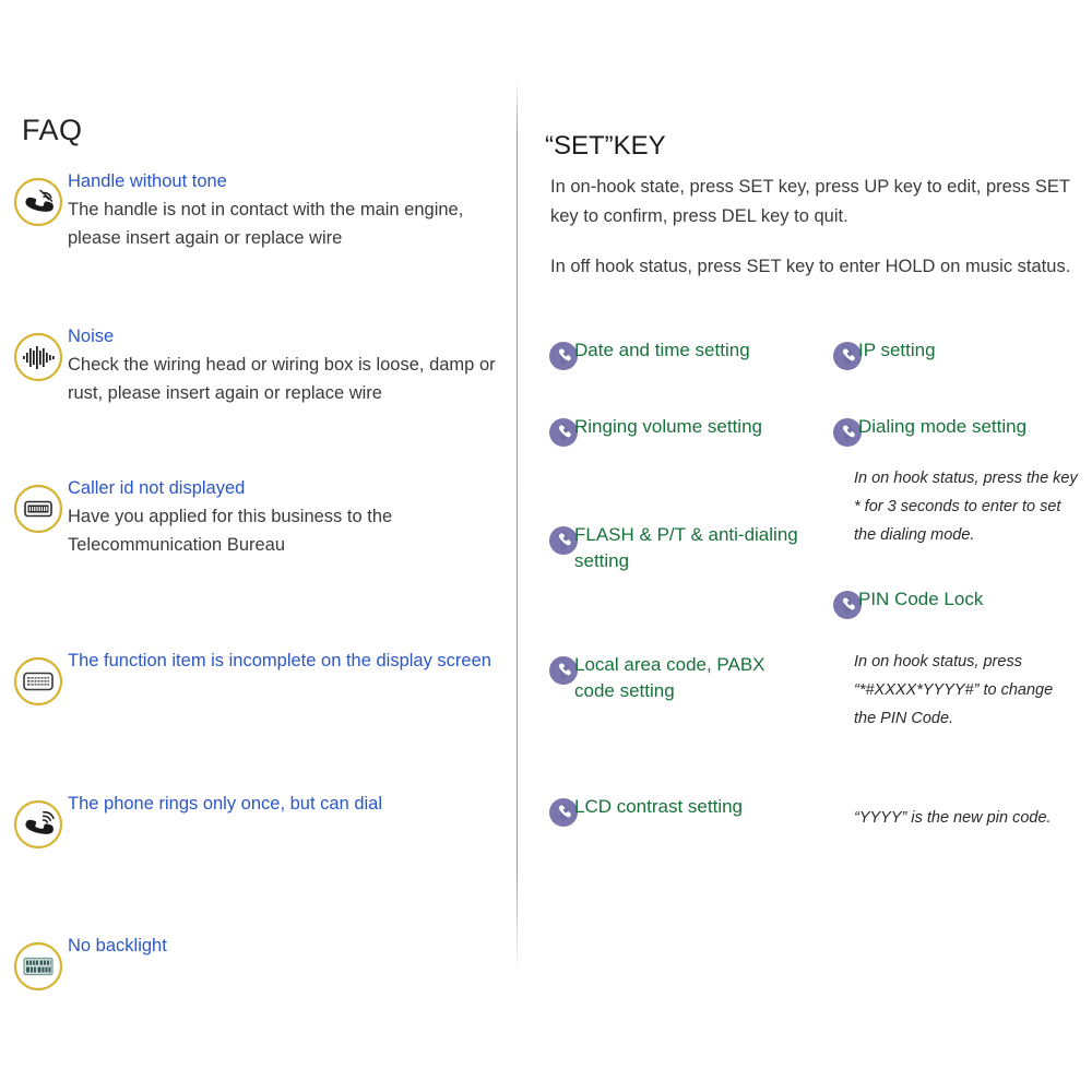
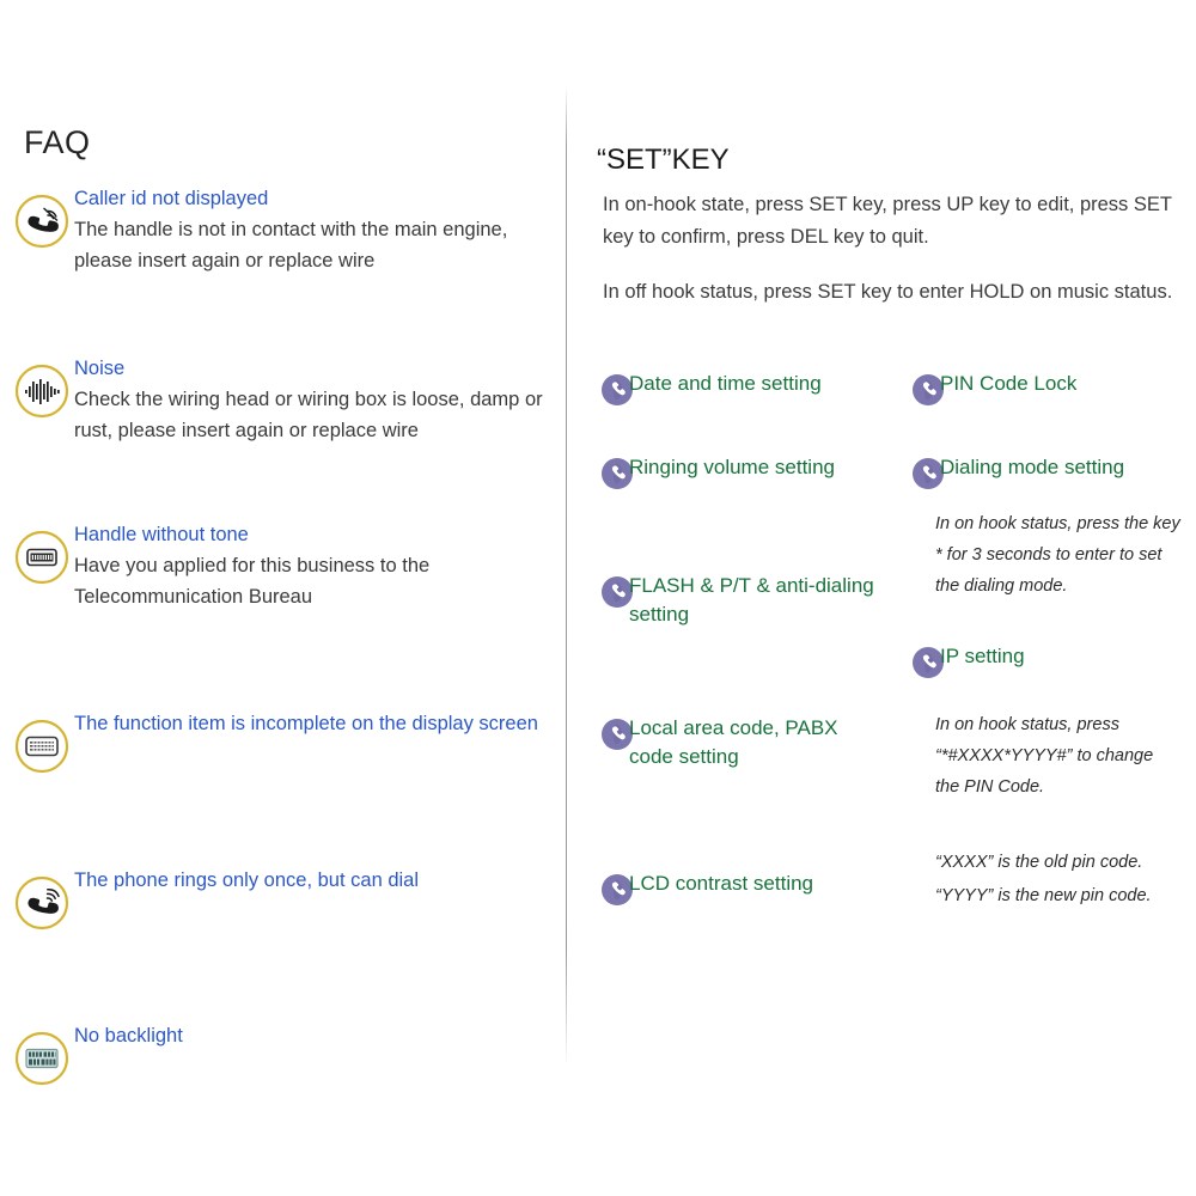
  FAQ
- Handle without tone
+ Caller id not displayed
  The handle is not in contact with the main engine, please insert again or replace wire
  Noise
  Check the wiring head or wiring box is loose, damp or rust, please insert again or replace wire
- Caller id not displayed
+ Handle without tone
  Have you applied for this business to the Telecommunication Bureau
  The function item is incomplete on the display screen
  The phone rings only once, but can dial
  No backlight
  “SET”KEY
  In on-hook state, press SET key, press UP key to edit, press SET key to confirm, press DEL key to quit.
  In off hook status, press SET key to enter HOLD on music status.
  Date and time setting
  Ringing volume setting
  FLASH & P/T & anti-dialing setting
  Local area code, PABX code setting
  LCD contrast setting
- IP setting
+ PIN Code Lock
  Dialing mode setting
  In on hook status, press the key
  * for 3 seconds to enter to set
  the dialing mode.
- PIN Code Lock
+ IP setting
  In on hook status, press
  “*#XXXX*YYYY#” to change
  the PIN Code.
+ “XXXX” is the old pin code.
  “YYYY” is the new pin code.
